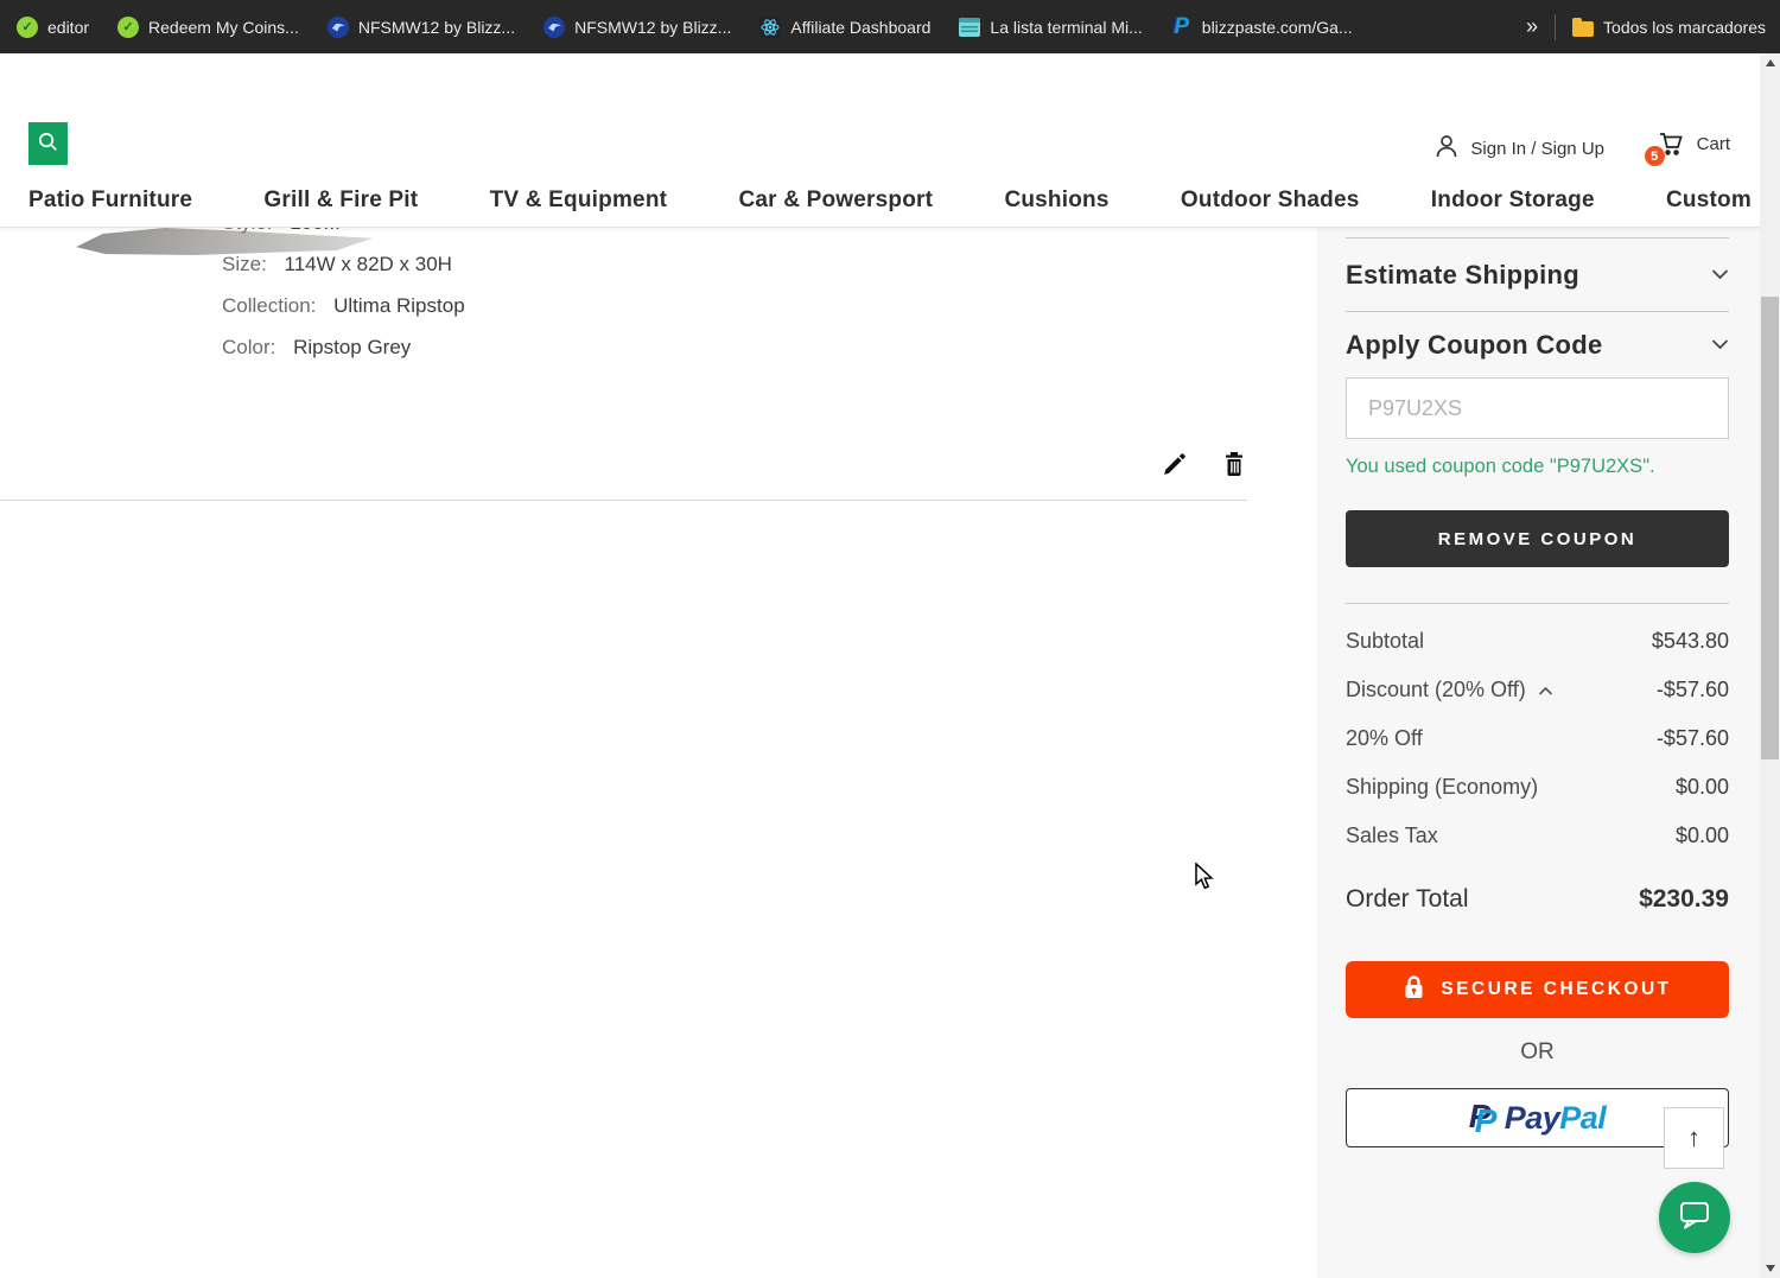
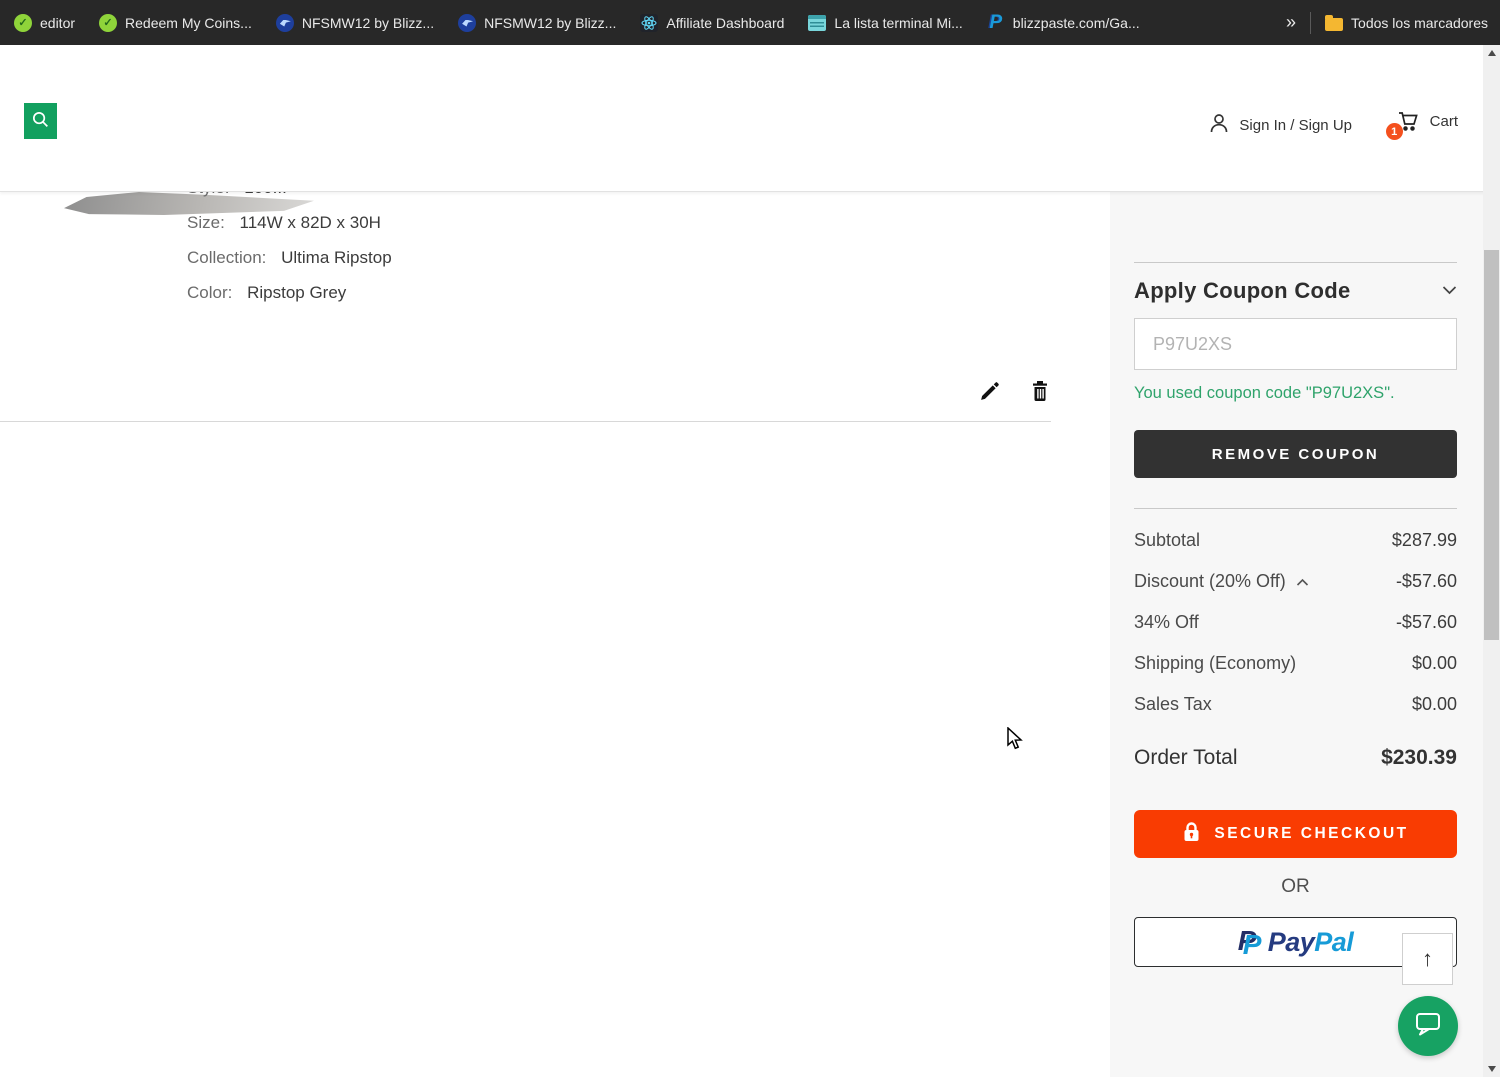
  ✓
  editor
  ✓
  Redeem My Coins...
  NFSMW12 by Blizz...
  NFSMW12 by Blizz...
  Affiliate Dashboard
  La lista terminal Mi...
  P
  blizzpaste.com/Ga...
  »
  Todos los marcadores
  Size: 114W x 82D x 30H
  Collection: Ultima Ripstop
  Color: Ripstop Grey
  Sign In / Sign Up
- 5
+ 1
  Cart
- Patio Furniture
- Grill & Fire Pit
- TV & Equipment
- Car & Powersport
- Cushions
- Outdoor Shades
- Indoor Storage
- Custom
- Estimate Shipping
  Apply Coupon Code
  P97U2XS
  You used coupon code "P97U2XS".
  REMOVE COUPON
  Subtotal
- $543.80
+ $287.99
  Discount (20% Off)
  -$57.60
- 20% Off
+ 34% Off
  -$57.60
  Shipping (Economy)
  $0.00
  Sales Tax
  $0.00
  Order Total
  $230.39
  SECURE CHECKOUT
  OR
  P
  P
  PayPal
  ↑
